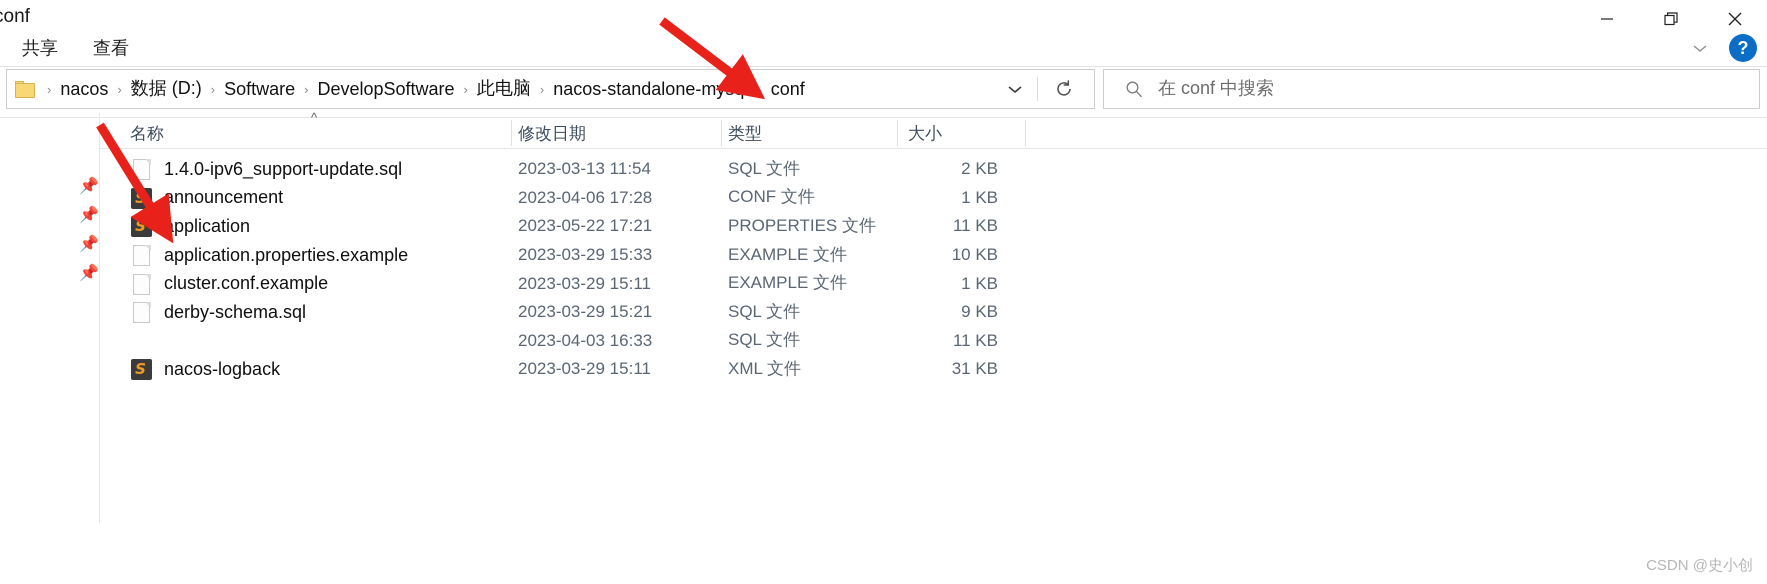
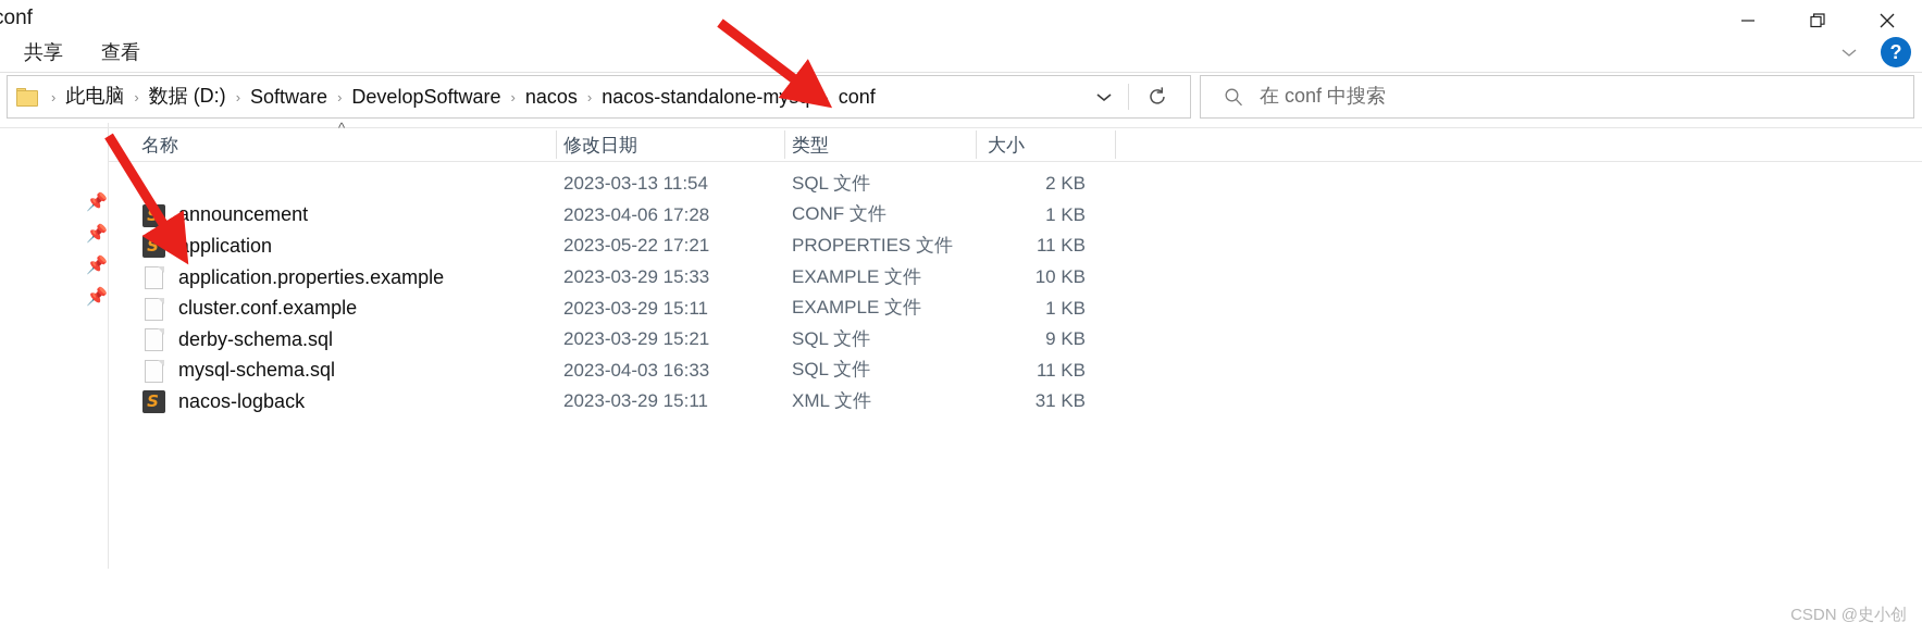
  onf
  共享
  查看
  ?
  ›
- nacos
+ 此电脑
  ›
  数据 (D:)
  ›
  Software
  ›
  DevelopSoftware
  ›
- 此电脑
+ nacos
  ›
  nacos-standalone-mysql
  ›
  conf
  在 conf 中搜索
  📌
  📌
  📌
  📌
  名称
  ^
  修改日期
  类型
  大小
- 1.4.0-ipv6_support-update.sql
  2023-03-13 11:54
  SQL 文件
  2 KB
  announcement
  2023-04-06 17:28
  CONF 文件
  1 KB
  S
  application
  2023-05-22 17:21
  PROPERTIES 文件
  11 KB
  application.properties.example
  2023-03-29 15:33
  EXAMPLE 文件
  10 KB
  cluster.conf.example
  2023-03-29 15:11
  EXAMPLE 文件
  1 KB
  derby-schema.sql
  2023-03-29 15:21
  SQL 文件
  9 KB
+ mysql-schema.sql
  2023-04-03 16:33
  SQL 文件
  11 KB
  S
  nacos-logback
  2023-03-29 15:11
  XML 文件
  31 KB
  CSDN @史小创
